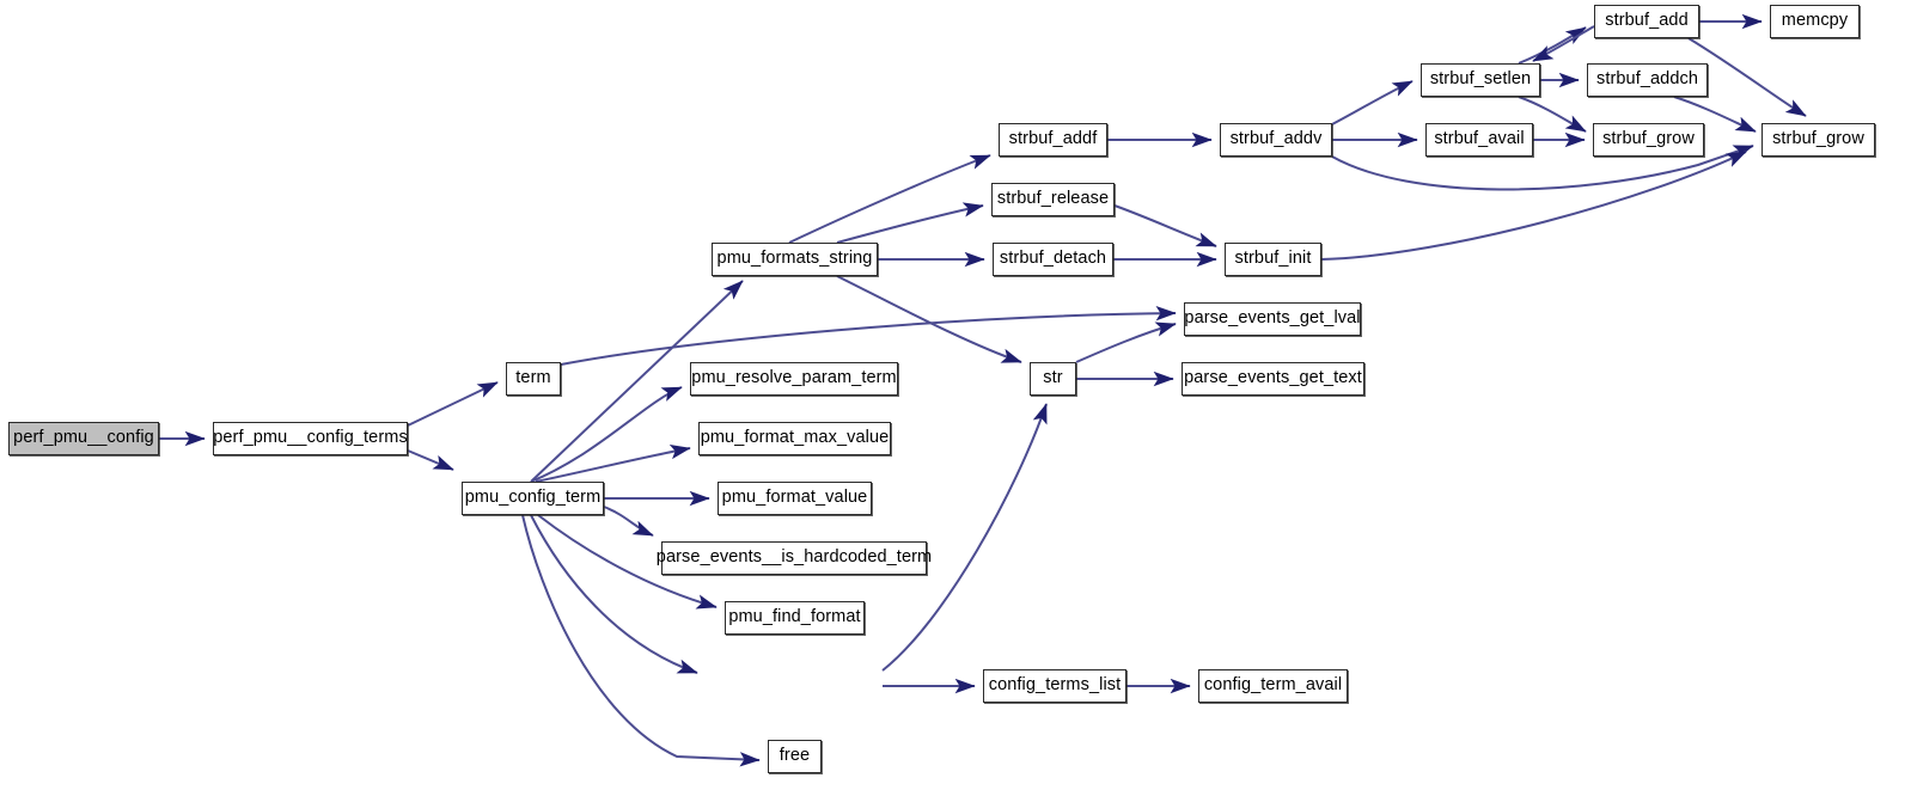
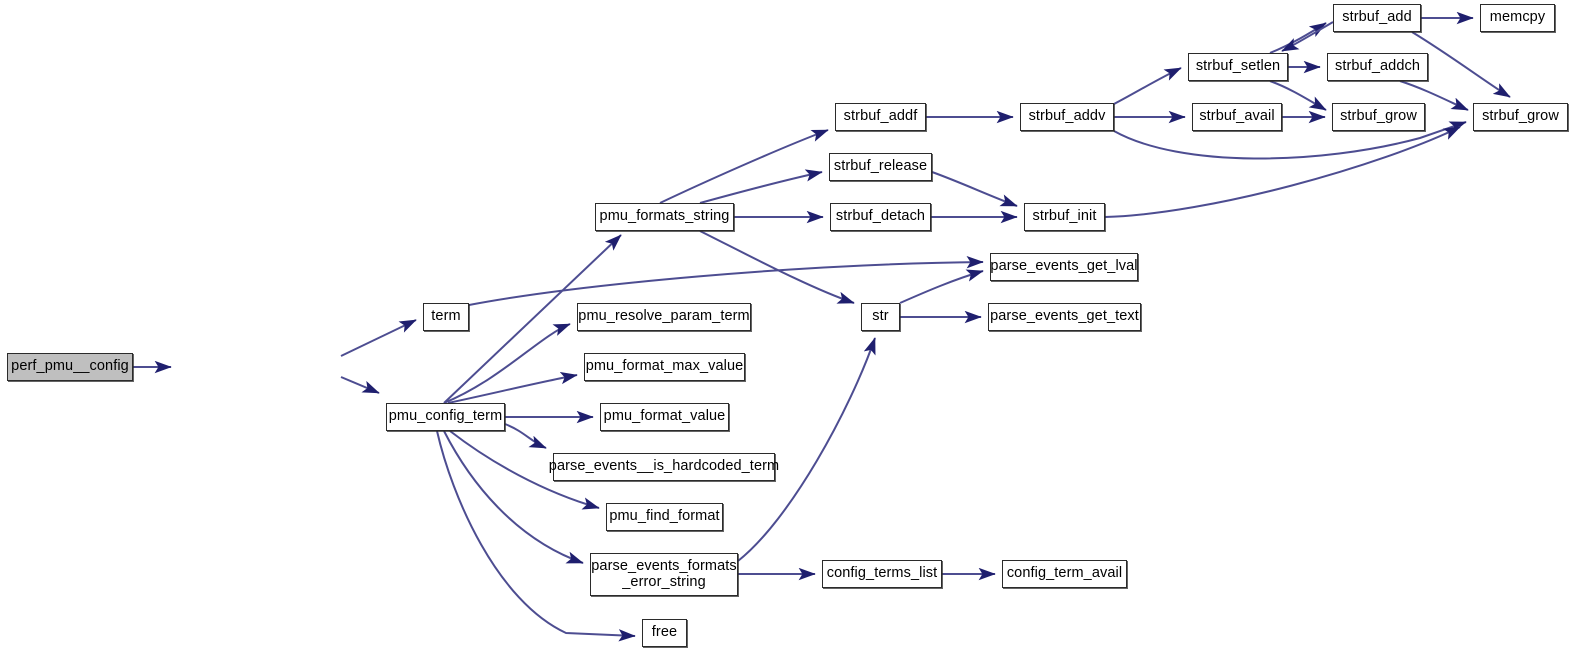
  perf_pmu__config
- perf_pmu__config_terms
  term
  pmu_config_term
  pmu_formats_string
  pmu_resolve_param_term
  pmu_format_max_value
  pmu_format_value
  parse_events__is_hardcoded_term
  pmu_find_format
+ parse_events_formats
+ _error_string
  free
  strbuf_addf
  strbuf_release
  strbuf_detach
  str
  parse_events_get_lval
  parse_events_get_text
  strbuf_addv
  strbuf_init
  strbuf_setlen
  strbuf_avail
  strbuf_add
  strbuf_addch
  strbuf_grow
  memcpy
  strbuf_grow
  config_terms_list
  config_term_avail
